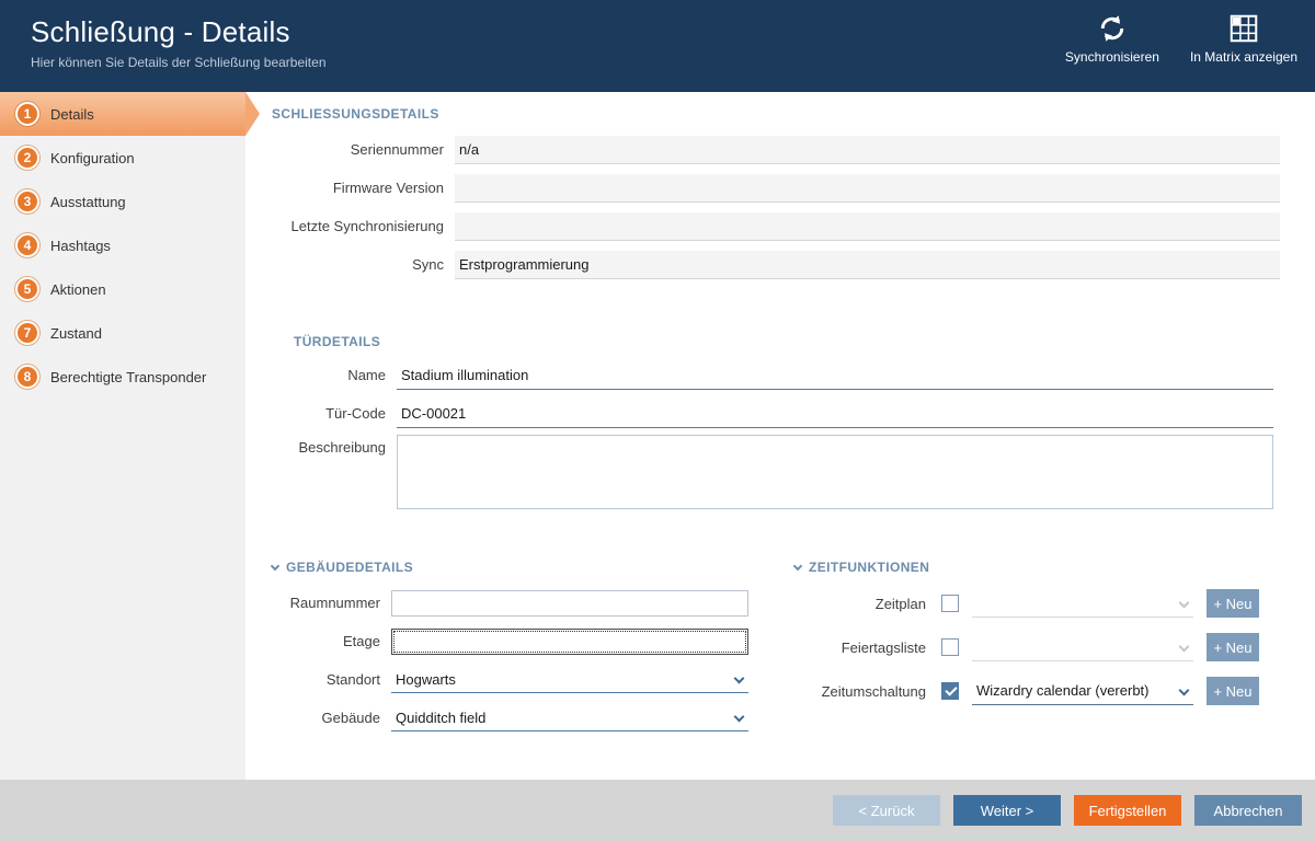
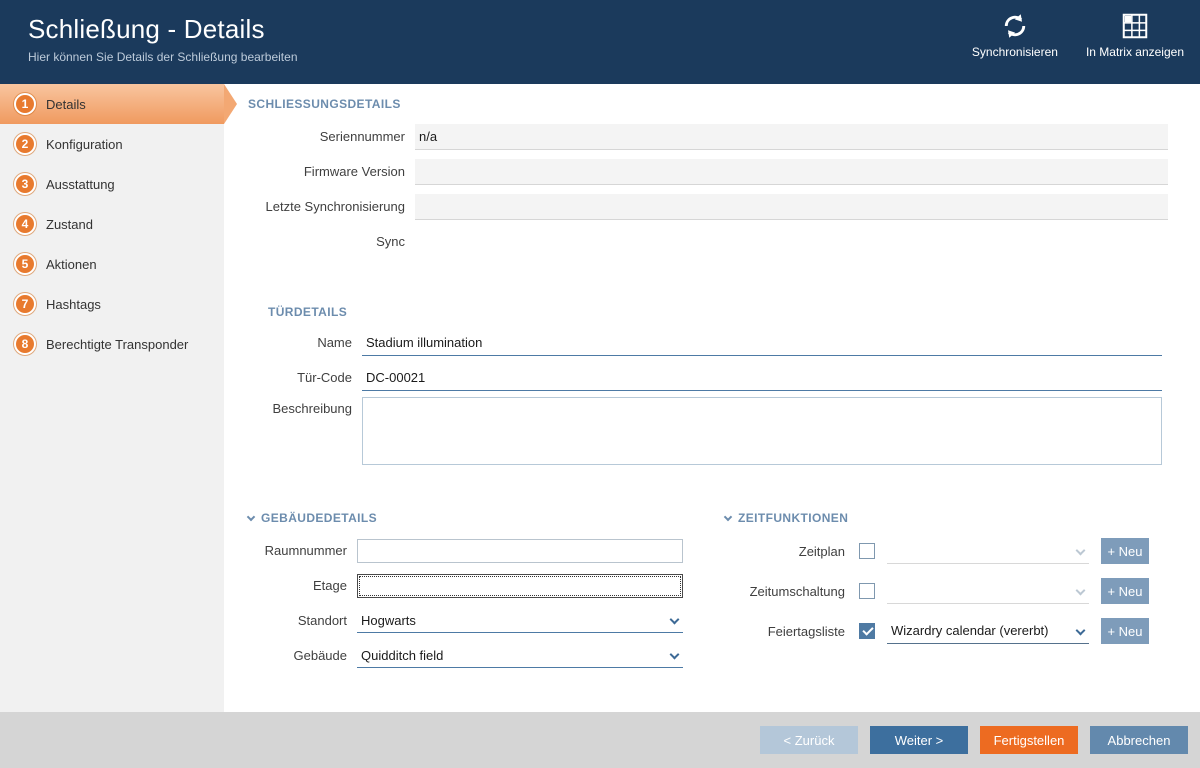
  Schließung - Details
  Hier können Sie Details der Schließung bearbeiten
  Synchronisieren
  In Matrix anzeigen
  1
  Details
  2
  Konfiguration
  3
  Ausstattung
  4
- Hashtags
+ Zustand
  5
  Aktionen
  7
- Zustand
+ Hashtags
  8
  Berechtigte Transponder
  SCHLIESSUNGSDETAILS
  Seriennummer
  n/a
  Firmware Version
  Letzte Synchronisierung
  Sync
- Erstprogrammierung
  TÜRDETAILS
  Name
  Stadium illumination
  Tür-Code
  DC-00021
  Beschreibung
  GEBÄUDEDETAILS
  Raumnummer
  Etage
  Standort
  Hogwarts
  Gebäude
  Quidditch field
  ZEITFUNKTIONEN
  Zeitplan
  + Neu
- Feiertagsliste
+ Zeitumschaltung
  + Neu
- Zeitumschaltung
+ Feiertagsliste
  Wizardry calendar (vererbt)
  + Neu
  < Zurück
  Weiter >
  Fertigstellen
  Abbrechen
